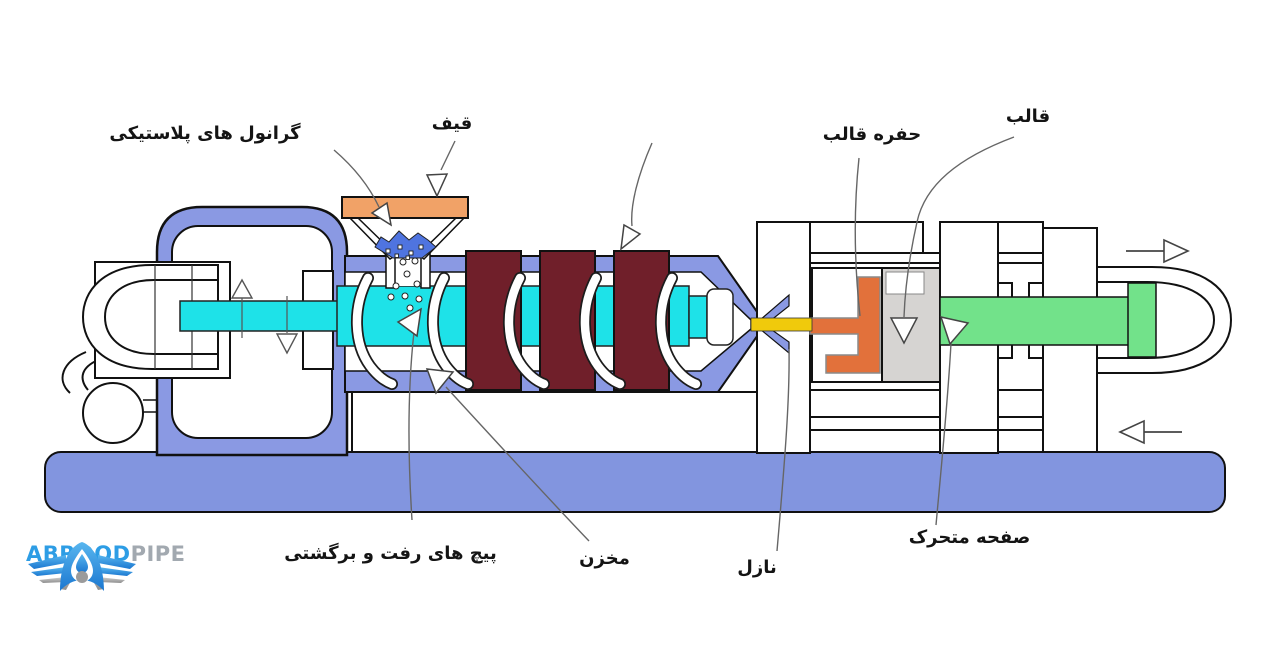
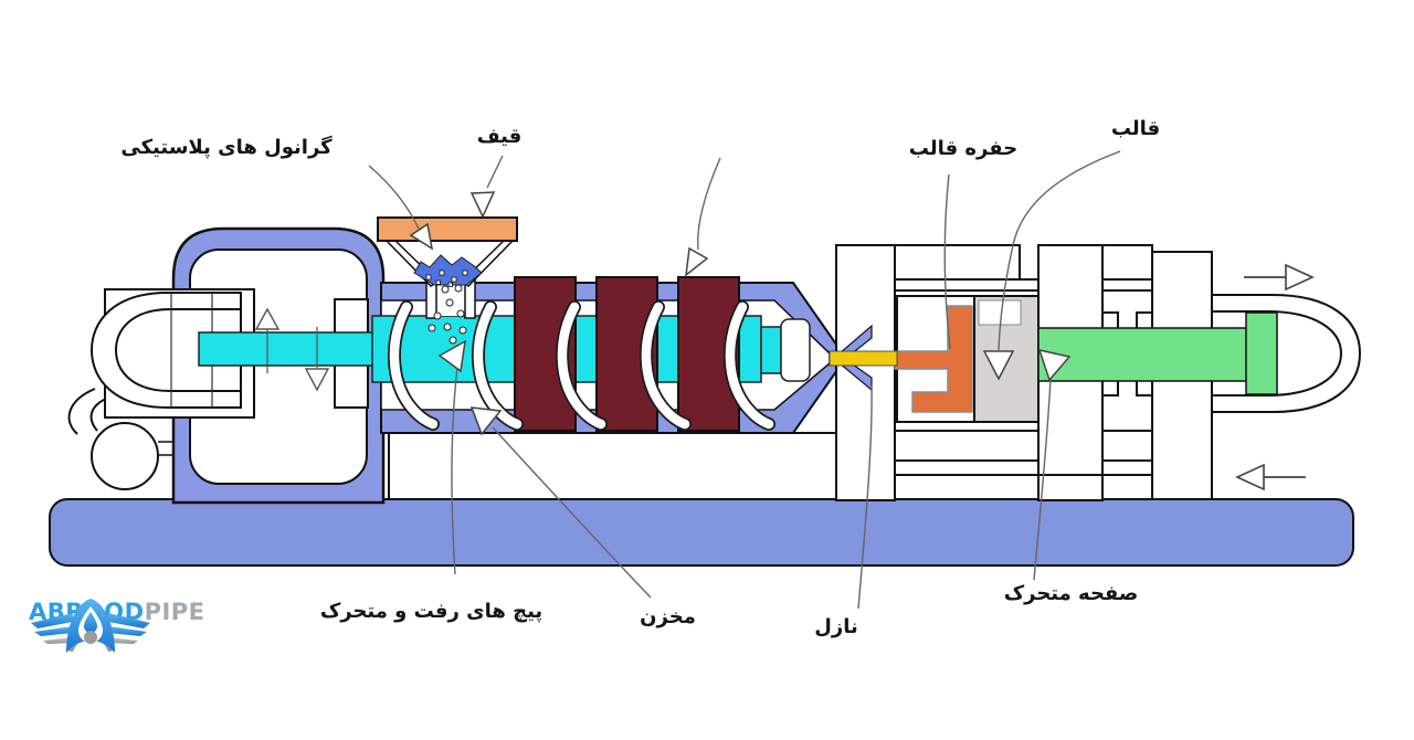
  گرانول های پلاستیکی
  قیف
  حفره قالب
  قالب
- پیچ های رفت و برگشتی
+ پیچ های رفت و متحرک
  مخزن
  نازل
  صفحه متحرک
  ABRODPIPE
